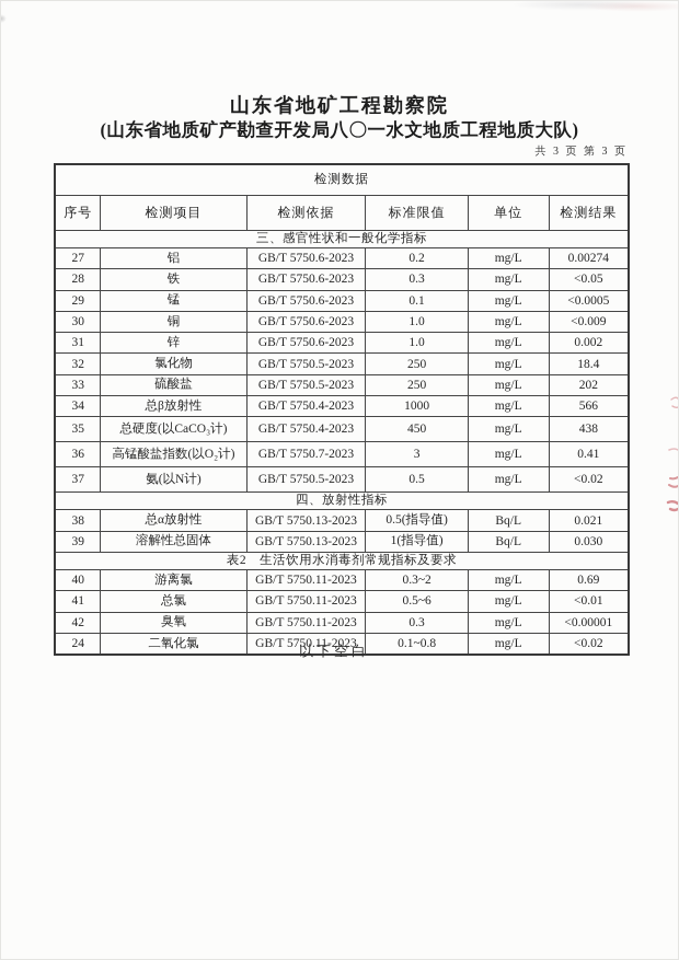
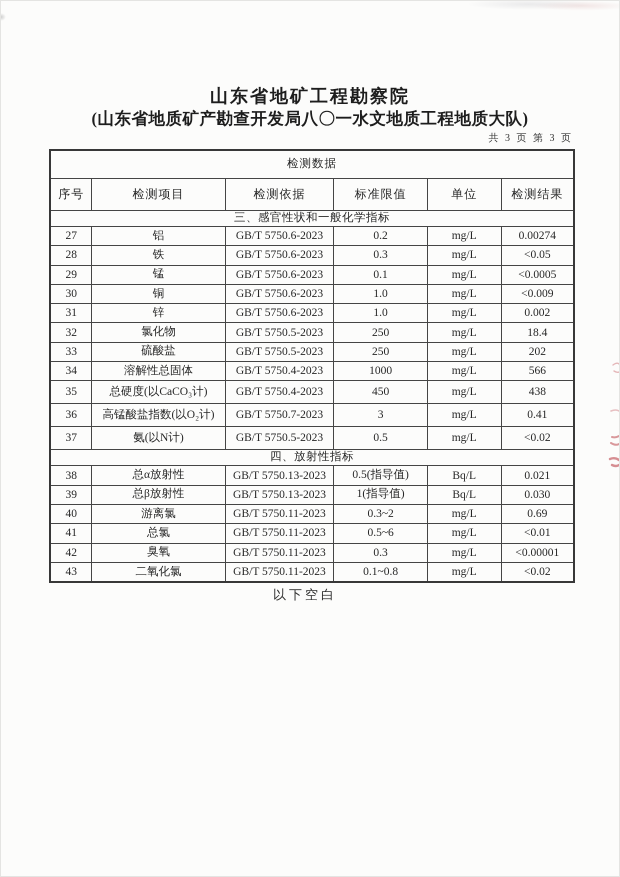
  山东省地矿工程勘察院
  (山东省地质矿产勘查开发局八〇一水文地质工程地质大队)
  共 3 页 第 3 页
  检测数据
  序号	检测项目	检测依据	标准限值	单位	检测结果
  三、感官性状和一般化学指标
  27	铝	GB/T 5750.6-2023	0.2	mg/L	0.00274
  28	铁	GB/T 5750.6-2023	0.3	mg/L	<0.05
  29	锰	GB/T 5750.6-2023	0.1	mg/L	<0.0005
  30	铜	GB/T 5750.6-2023	1.0	mg/L	<0.009
  31	锌	GB/T 5750.6-2023	1.0	mg/L	0.002
  32	氯化物	GB/T 5750.5-2023	250	mg/L	18.4
  33	硫酸盐	GB/T 5750.5-2023	250	mg/L	202
- 34	总β放射性	GB/T 5750.4-2023	1000	mg/L	566
+ 34	溶解性总固体	GB/T 5750.4-2023	1000	mg/L	566
  35	总硬度(以CaCO₃计)	GB/T 5750.4-2023	450	mg/L	438
  36	高锰酸盐指数(以O₂计)	GB/T 5750.7-2023	3	mg/L	0.41
  37	氨(以N计)	GB/T 5750.5-2023	0.5	mg/L	<0.02
  四、放射性指标
  38	总α放射性	GB/T 5750.13-2023	0.5(指导值)	Bq/L	0.021
- 39	溶解性总固体	GB/T 5750.13-2023	1(指导值)	Bq/L	0.030
+ 39	总β放射性	GB/T 5750.13-2023	1(指导值)	Bq/L	0.030
- 表2 生活饮用水消毒剂常规指标及要求
  40	游离氯	GB/T 5750.11-2023	0.3~2	mg/L	0.69
  41	总氯	GB/T 5750.11-2023	0.5~6	mg/L	<0.01
  42	臭氧	GB/T 5750.11-2023	0.3	mg/L	<0.00001
- 24	二氧化氯	GB/T 5750.11-2023	0.1~0.8	mg/L	<0.02
+ 43	二氧化氯	GB/T 5750.11-2023	0.1~0.8	mg/L	<0.02
  以下空白
